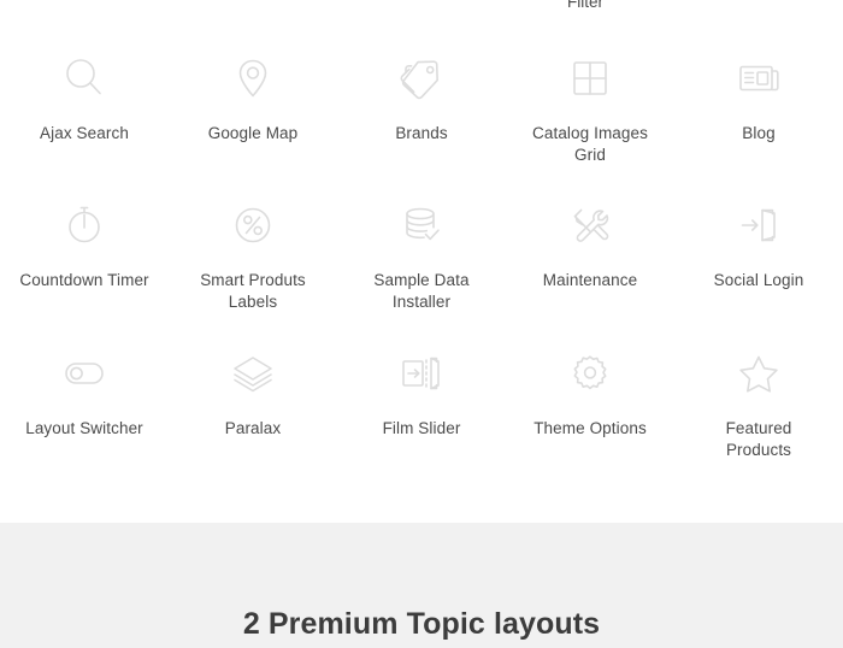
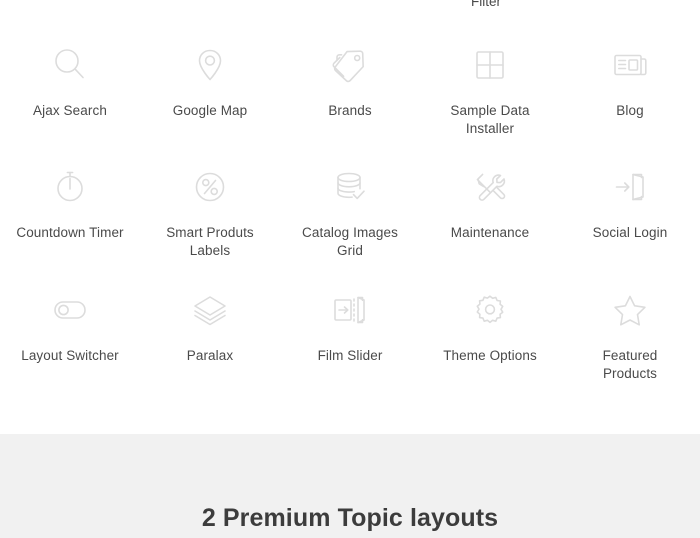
  Filter
  Ajax Search
  Google Map
  Brands
- Catalog Images Grid
+ Sample Data Installer
  Blog
  Countdown Timer
  Smart Produts Labels
- Sample Data Installer
+ Catalog Images Grid
  Maintenance
  Social Login
  Layout Switcher
  Paralax
  Film Slider
  Theme Options
  Featured Products
  2 Premium Topic layouts
